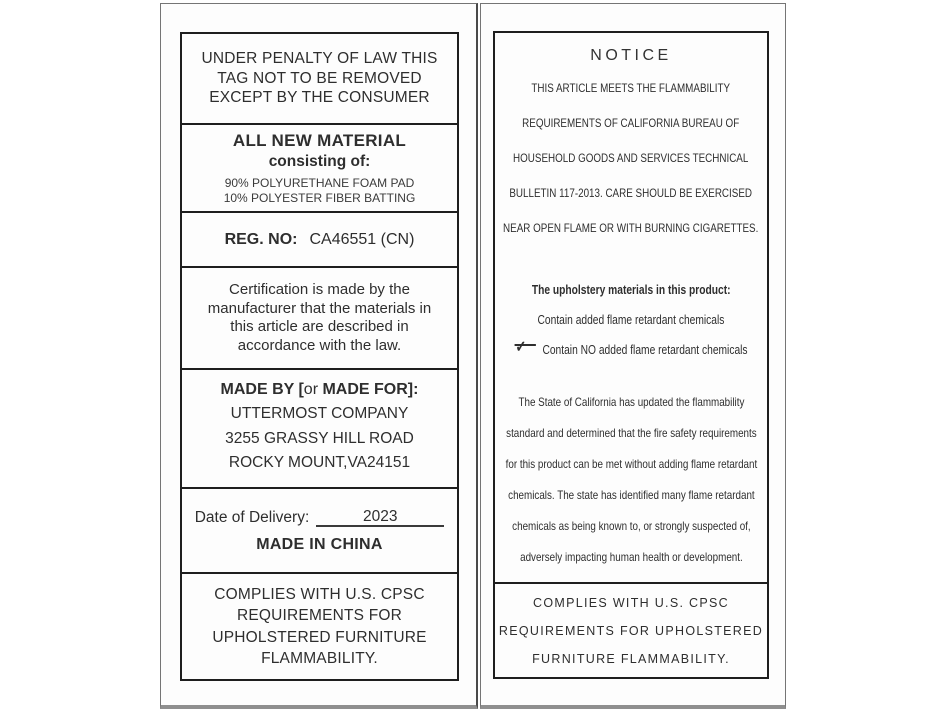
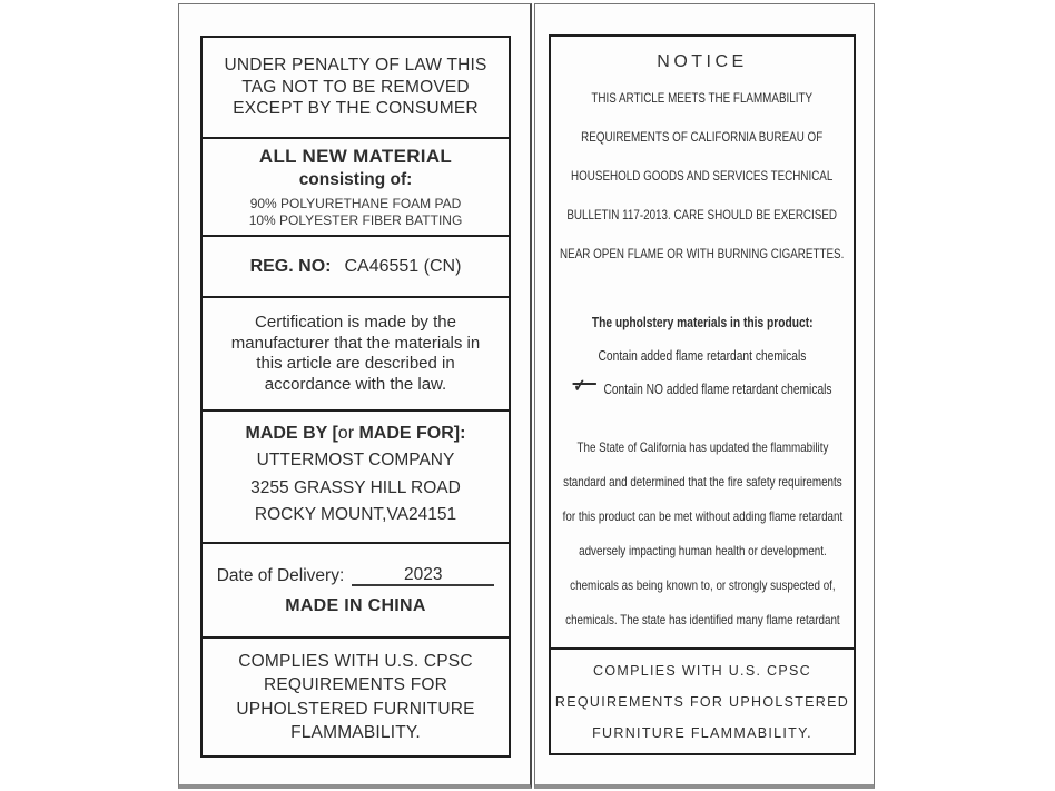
  UNDER PENALTY OF LAW THIS
  TAG NOT TO BE REMOVED
  EXCEPT BY THE CONSUMER
  ALL NEW MATERIAL
  consisting of:
  90% POLYURETHANE FOAM PAD
  10% POLYESTER FIBER BATTING
  REG. NO:
  CA46551 (CN)
  Certification is made by the
  manufacturer that the materials in
  this article are described in
  accordance with the law.
  MADE BY [or MADE FOR]:
  UTTERMOST COMPANY
  3255 GRASSY HILL ROAD
  ROCKY MOUNT,VA24151
  Date of Delivery:
  2023
  MADE IN CHINA
  COMPLIES WITH U.S. CPSC
  REQUIREMENTS FOR
  UPHOLSTERED FURNITURE
  FLAMMABILITY.
  NOTICE
  THIS ARTICLE MEETS THE FLAMMABILITY
  REQUIREMENTS OF CALIFORNIA BUREAU OF
  HOUSEHOLD GOODS AND SERVICES TECHNICAL
  BULLETIN 117-2013. CARE SHOULD BE EXERCISED
  NEAR OPEN FLAME OR WITH BURNING CIGARETTES.
  The upholstery materials in this product:
  Contain added flame retardant chemicals
  ✓
  Contain NO added flame retardant chemicals
  The State of California has updated the flammability
  standard and determined that the fire safety requirements
  for this product can be met without adding flame retardant
- chemicals. The state has identified many flame retardant
+ adversely impacting human health or development.
  chemicals as being known to, or strongly suspected of,
- adversely impacting human health or development.
+ chemicals. The state has identified many flame retardant
  COMPLIES WITH U.S. CPSC
  REQUIREMENTS FOR UPHOLSTERED
  FURNITURE FLAMMABILITY.
